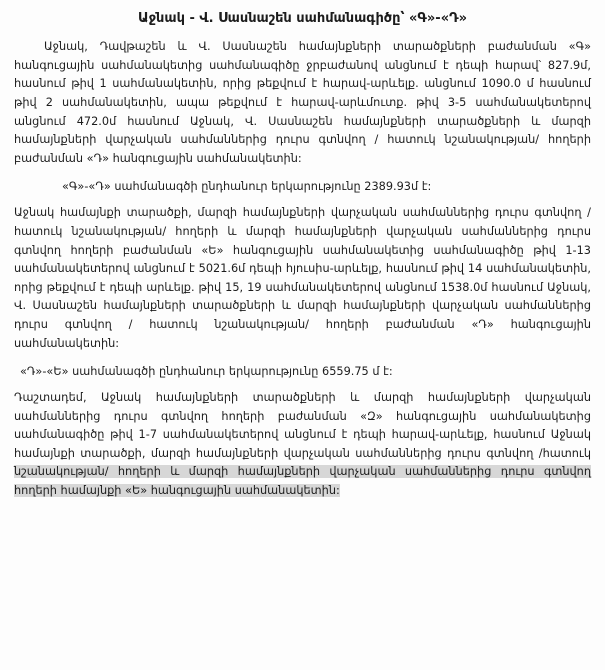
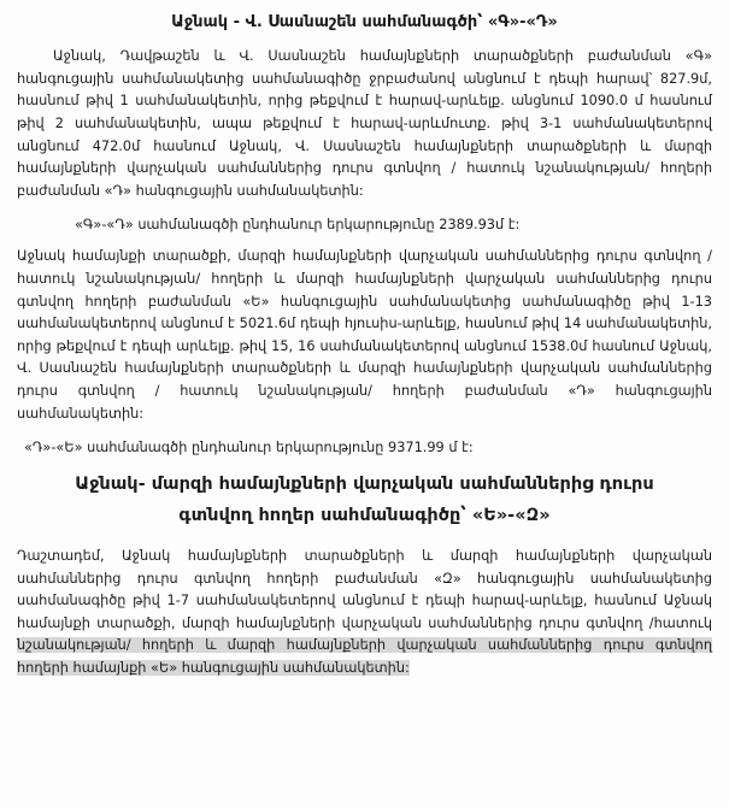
- Աջնակ - Վ. Սասնաշեն սահմանագիծը՝ «Գ»-«Դ»
+ Աջնակ - Վ. Սասնաշեն սահմանագծի՝ «Գ»-«Դ»
- Աջնակ, Դավթաշեն և Վ. Սասնաշեն համայնքների տարածքների բաժանման «Գ» հանգուցային սահմանակետից սահմանագիծը ջրբաժանով անցնում է դեպի հարավ՝ 827.9մ, հասնում թիվ 1 սահմանակետին, որից թեքվում է հարավ-արևելք. անցնում 1090.0 մ հասնում թիվ 2 սահմանակետին, ապա թեքվում է հարավ-արևմուտք. թիվ 3-5 սահմանակետերով անցնում 472.0մ հասնում Աջնակ, Վ. Սասնաշեն համայնքների տարածքների և մարզի համայնքների վարչական սահմաններից դուրս գտնվող / հատուկ նշանակության/ հողերի բաժանման «Դ» հանգուցային սահմանակետին:
+ Աջնակ, Դավթաշեն և Վ. Սասնաշեն համայնքների տարածքների բաժանման «Գ» հանգուցային սահմանակետից սահմանագիծը ջրբաժանով անցնում է դեպի հարավ՝ 827.9մ, հասնում թիվ 1 սահմանակետին, որից թեքվում է հարավ-արևելք. անցնում 1090.0 մ հասնում թիվ 2 սահմանակետին, ապա թեքվում է հարավ-արևմուտք. թիվ 3-1 սահմանակետերով անցնում 472.0մ հասնում Աջնակ, Վ. Սասնաշեն համայնքների տարածքների և մարզի համայնքների վարչական սահմաններից դուրս գտնվող / հատուկ նշանակության/ հողերի բաժանման «Դ» հանգուցային սահմանակետին:
  «Գ»-«Դ» սահմանագծի ընդհանուր երկարությունը 2389.93մ է:
- Աջնակ համայնքի տարածքի, մարզի համայնքների վարչական սահմաններից դուրս գտնվող /հատուկ նշանակության/ հողերի և մարզի համայնքների վարչական սահմաններից դուրս գտնվող հողերի բաժանման «Ե» հանգուցային սահմանակետից սահմանագիծը թիվ 1-13 սահմանակետերով անցնում է 5021.6մ դեպի հյուսիս-արևելք, հասնում թիվ 14 սահմանակետին, որից թեքվում է դեպի արևելք. թիվ 15, 19 սահմանակետերով անցնում 1538.0մ հասնում Աջնակ, Վ. Սասնաշեն համայնքների տարածքների և մարզի համայնքների վարչական սահմաններից դուրս գտնվող / հատուկ նշանակության/ հողերի բաժանման «Դ» հանգուցային սահմանակետին:
+ Աջնակ համայնքի տարածքի, մարզի համայնքների վարչական սահմաններից դուրս գտնվող /հատուկ նշանակության/ հողերի և մարզի համայնքների վարչական սահմաններից դուրս գտնվող հողերի բաժանման «Ե» հանգուցային սահմանակետից սահմանագիծը թիվ 1-13 սահմանակետերով անցնում է 5021.6մ դեպի հյուսիս-արևելք, հասնում թիվ 14 սահմանակետին, որից թեքվում է դեպի արևելք. թիվ 15, 16 սահմանակետերով անցնում 1538.0մ հասնում Աջնակ, Վ. Սասնաշեն համայնքների տարածքների և մարզի համայնքների վարչական սահմաններից դուրս գտնվող / հատուկ նշանակության/ հողերի բաժանման «Դ» հանգուցային սահմանակետին:
- «Դ»-«Ե» սահմանագծի ընդհանուր երկարությունը 6559.75 մ է:
+ «Դ»-«Ե» սահմանագծի ընդհանուր երկարությունը 9371.99 մ է:
+ Աջնակ- մարզի համայնքների վարչական սահմաններից դուրս գտնվող հողեր սահմանագիծը՝ «Ե»-«Զ»
  Դաշտադեմ, Աջնակ համայնքների տարածքների և մարզի համայնքների վարչական սահմաններից դուրս գտնվող հողերի բաժանման «Զ» հանգուցային սահմանակետից սահմանագիծը թիվ 1-7 սահմանակետերով անցնում է դեպի հարավ-արևելք, հասնում Աջնակ համայնքի տարածքի, մարզի համայնքների վարչական սահմաններից դուրս գտնվող /հատուկ նշանակության/ հողերի և մարզի համայնքների վարչական սահմաններից դուրս գտնվող հողերի համայնքի «Ե» հանգուցային սահմանակետին:
